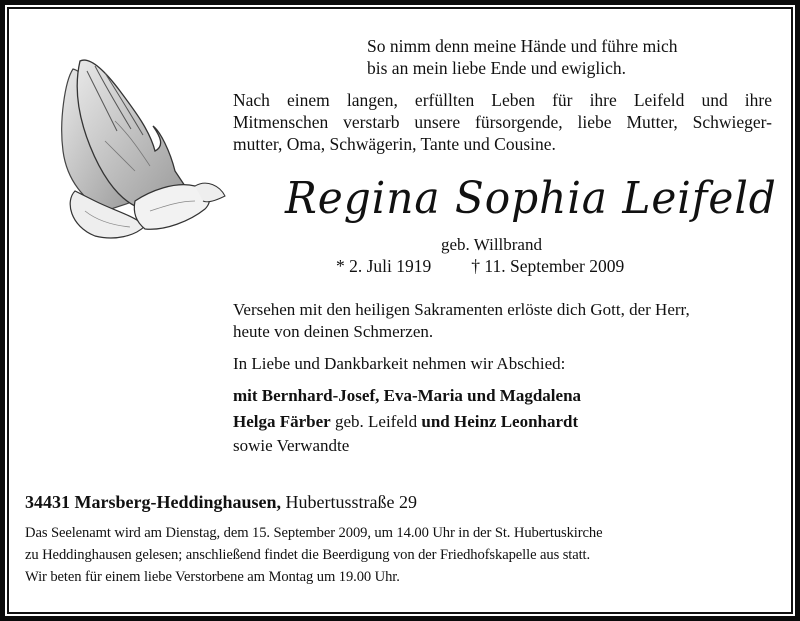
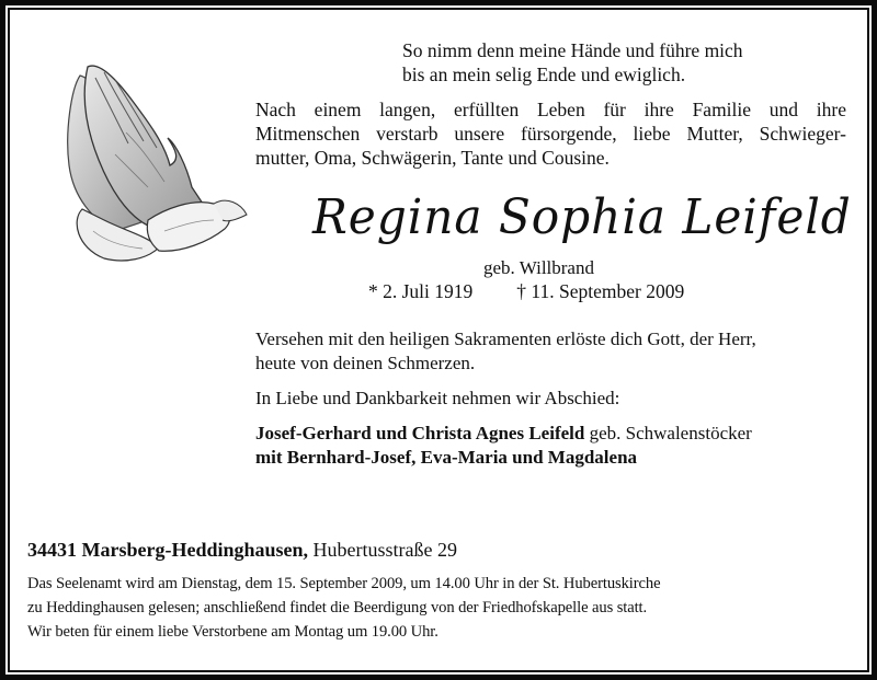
  So nimm denn meine Hände und führe mich
- bis an mein liebe Ende und ewiglich.
+ bis an mein selig Ende und ewiglich.
- Nach einem langen, erfüllten Leben für ihre Leifeld und ihre
+ Nach einem langen, erfüllten Leben für ihre Familie und ihre
  Mitmenschen verstarb unsere fürsorgende, liebe Mutter, Schwieger-
  mutter, Oma, Schwägerin, Tante und Cousine.
  Regina Sophia Leifeld
  geb. Willbrand
  * 2. Juli 1919 † 11. September 2009
  Versehen mit den heiligen Sakramenten erlöste dich Gott, der Herr,
  heute von deinen Schmerzen.
  In Liebe und Dankbarkeit nehmen wir Abschied:
+ Josef-Gerhard und Christa Agnes Leifeld geb. Schwalenstöcker
  mit Bernhard-Josef, Eva-Maria und Magdalena
- Helga Färber geb. Leifeld und Heinz Leonhardt
- sowie Verwandte
  34431 Marsberg-Heddinghausen, Hubertusstraße 29
  Das Seelenamt wird am Dienstag, dem 15. September 2009, um 14.00 Uhr in der St. Hubertuskirche
  zu Heddinghausen gelesen; anschließend findet die Beerdigung von der Friedhofskapelle aus statt.
  Wir beten für einem liebe Verstorbene am Montag um 19.00 Uhr.
